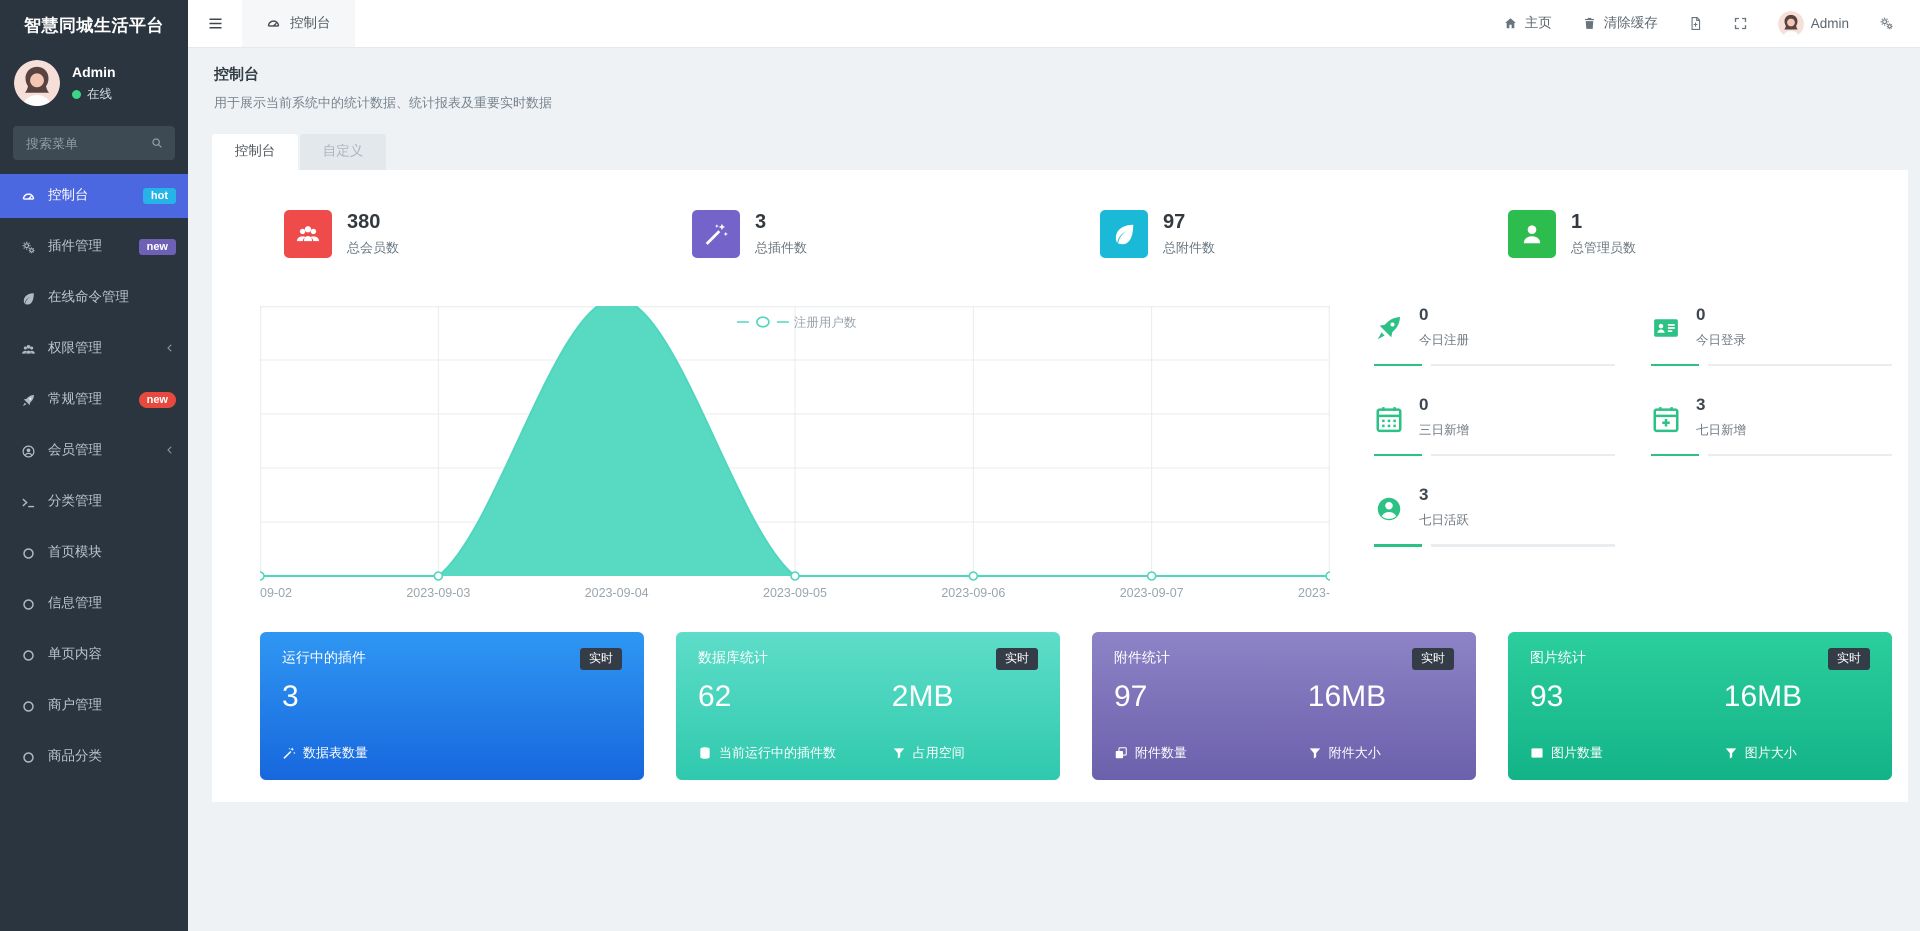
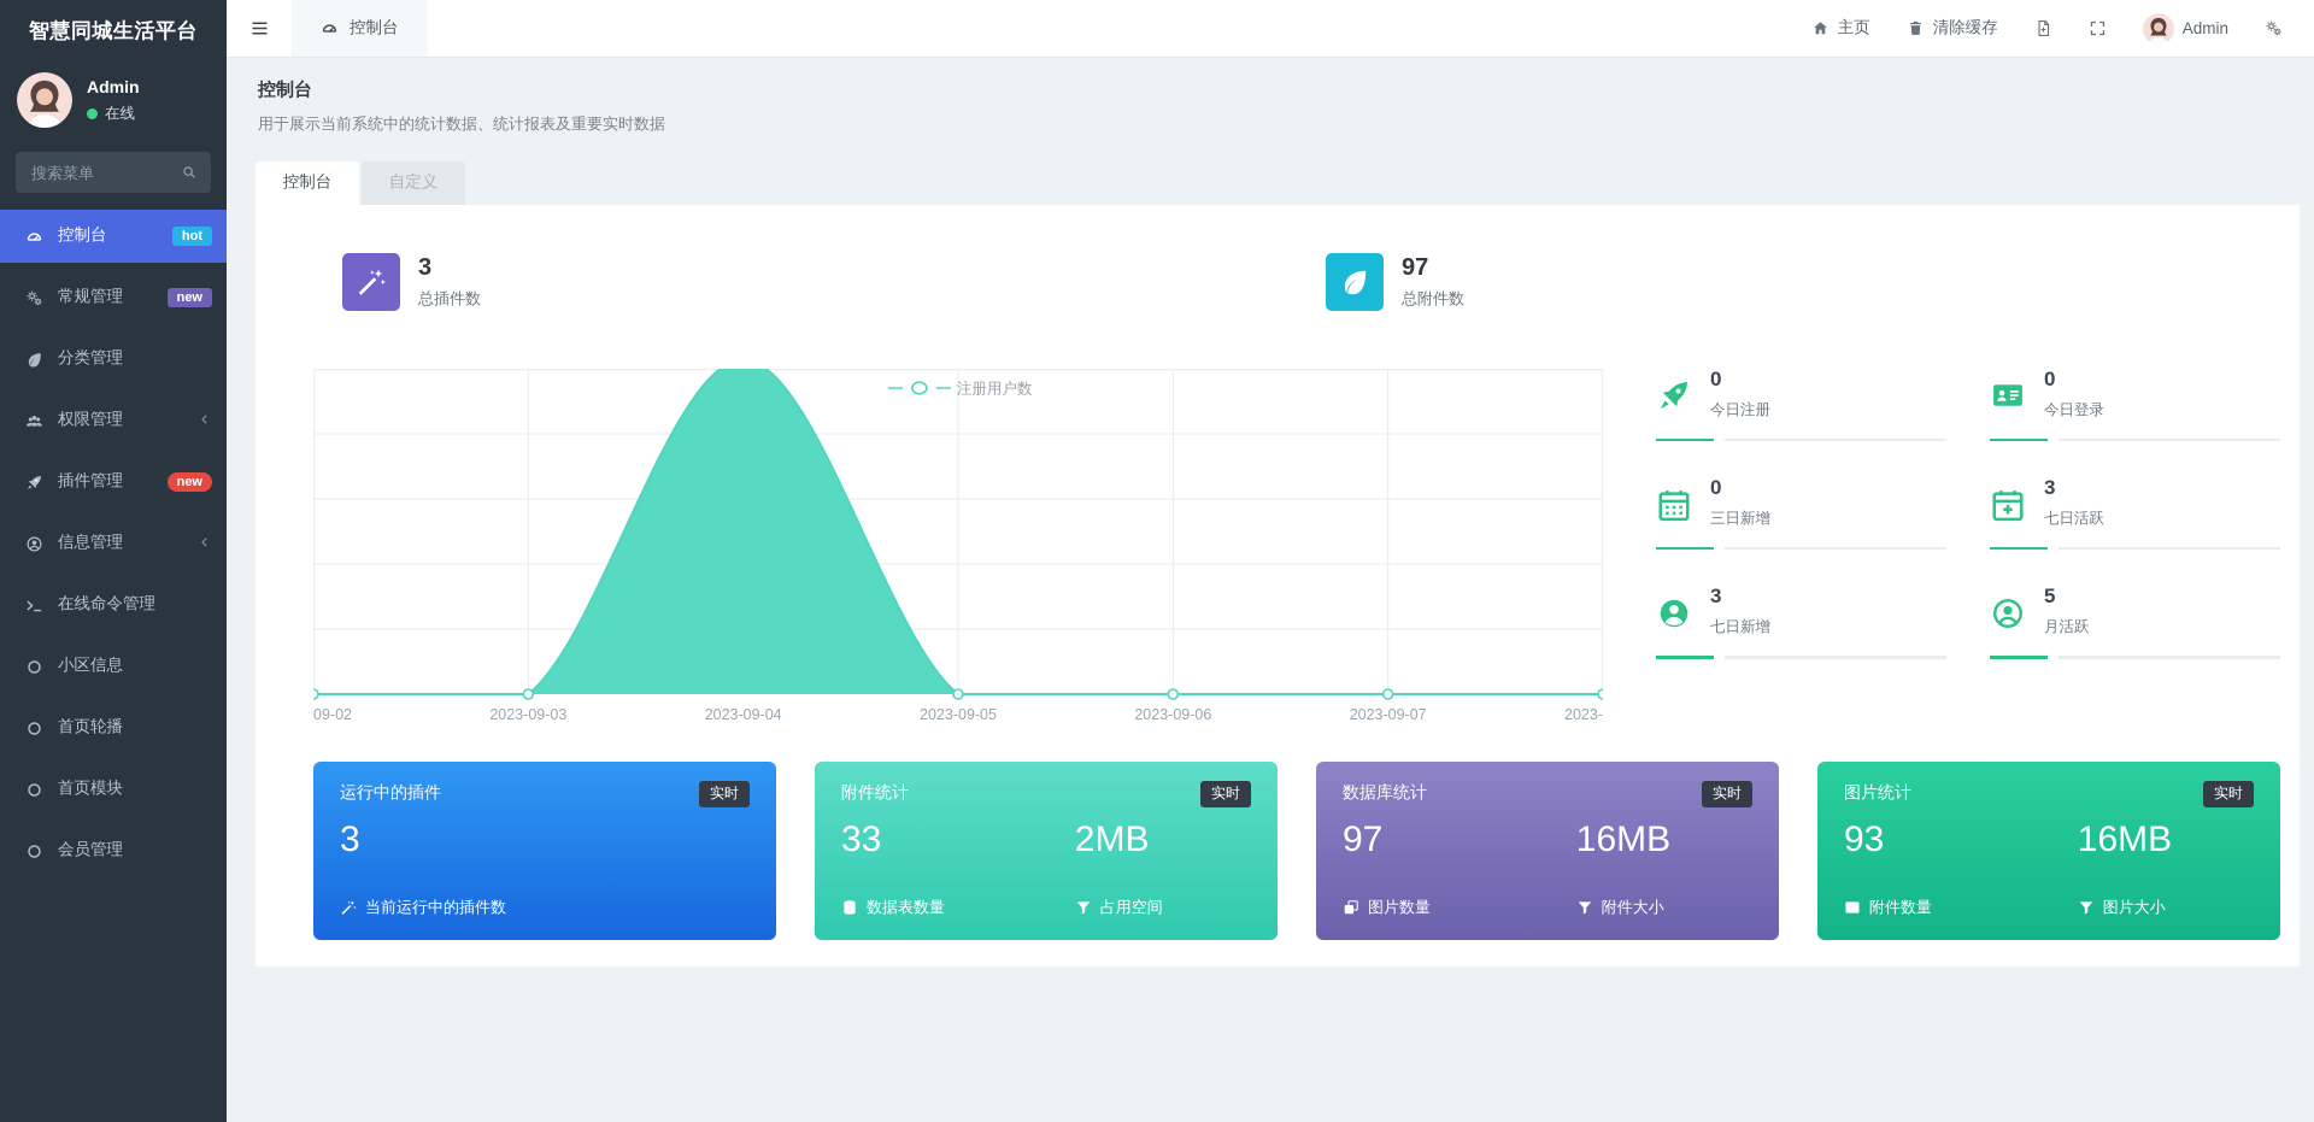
  智慧同城生活平台
  Admin
  在线
  搜索菜单
  控制台
  hot
- 插件管理
+ 常规管理
  new
- 在线命令管理
+ 分类管理
  权限管理
- 常规管理
+ 插件管理
  new
- 会员管理
+ 信息管理
- 分类管理
+ 在线命令管理
+ 小区信息
+ 首页轮播
  首页模块
- 信息管理
+ 会员管理
- 单页内容
- 商户管理
- 商品分类
  控制台
  主页
  清除缓存
  Admin
  控制台
  用于展示当前系统中的统计数据、统计报表及重要实时数据
  控制台
  自定义
- 380
- 总会员数
  3
  总插件数
  97
  总附件数
- 1
- 总管理员数
  注册用户数
  2023-09-03
  2023-09-04
  2023-09-05
  2023-09-06
  2023-09-07
  0
  今日注册
  0
  今日登录
  0
  三日新增
  3
- 七日新增
+ 七日活跃
  3
- 七日活跃
+ 七日新增
+ 5
+ 月活跃
  运行中的插件
  实时
  3
- 数据表数量
+ 当前运行中的插件数
- 数据库统计
+ 附件统计
  实时
- 62
+ 33
  2MB
- 当前运行中的插件数
+ 数据表数量
  占用空间
- 附件统计
+ 数据库统计
  实时
  97
  16MB
- 附件数量
+ 图片数量
  附件大小
  图片统计
  实时
  93
  16MB
- 图片数量
+ 附件数量
  图片大小
